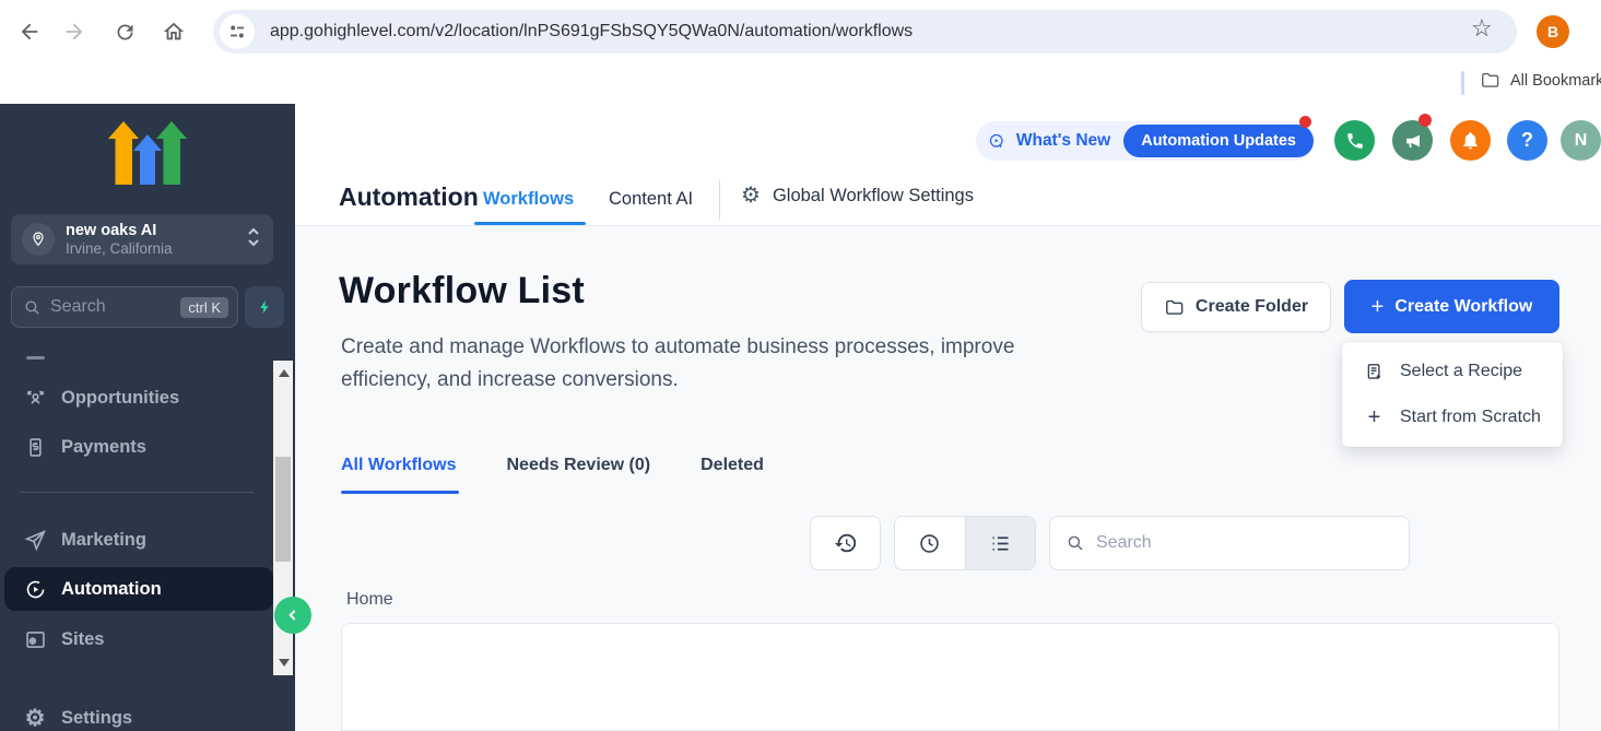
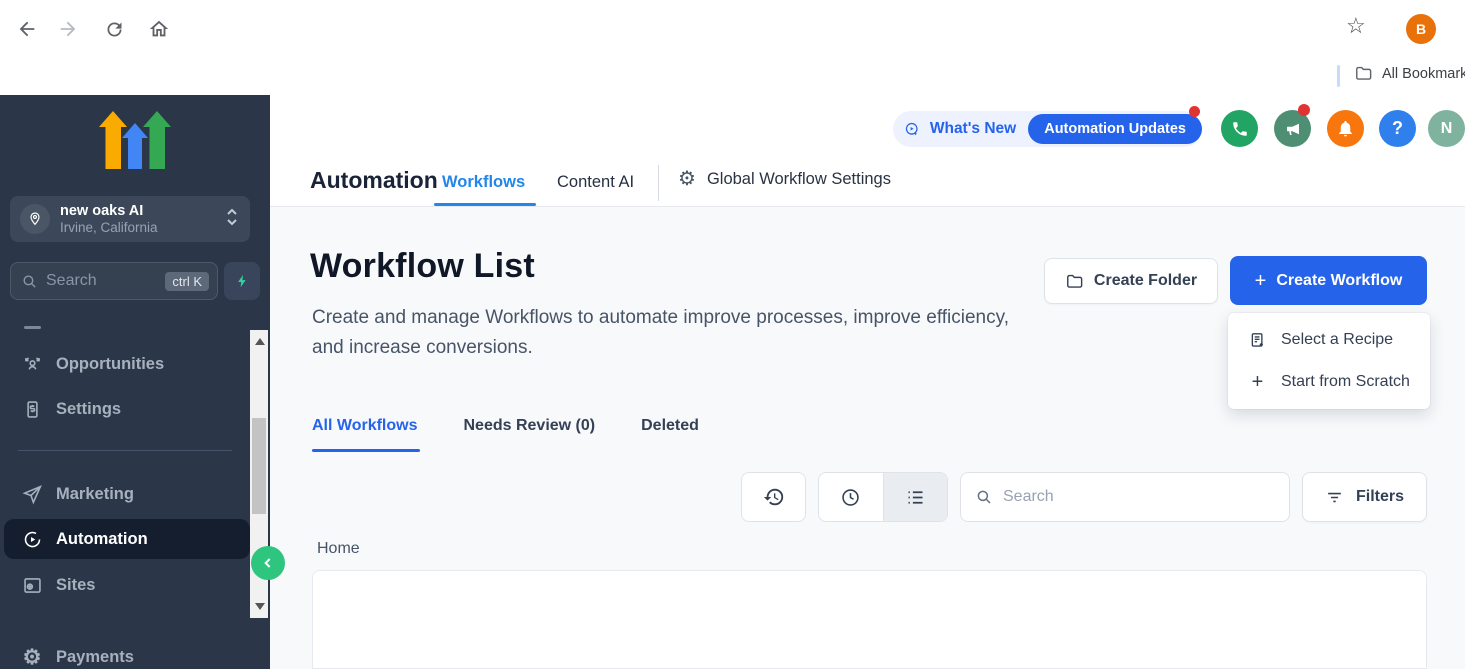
- app.gohighlevel.com/v2/location/lnPS691gFSbSQY5QWa0N/automation/workflows
  ☆
  B
  All Bookmark
  new oaks AI
  Irvine, California
  Search
  ctrl K
  Opportunities
- Payments
+ Settings
  Marketing
  Automation
  Sites
  ⚙
- Settings
+ Payments
  What's New
  Automation Updates
  ?
  N
  Automation
  Workflows
  Content AI
  ⚙
  Global Workflow Settings
  Workflow List
- Create and manage Workflows to automate business processes, improve efficiency, and increase conversions.
+ Create and manage Workflows to automate improve processes, improve efficiency, and increase conversions.
  Create Folder
  +
  Create Workflow
  Select a Recipe
  +
  Start from Scratch
  All Workflows
  Needs Review (0)
  Deleted
  Search
+ Filters
  Home
